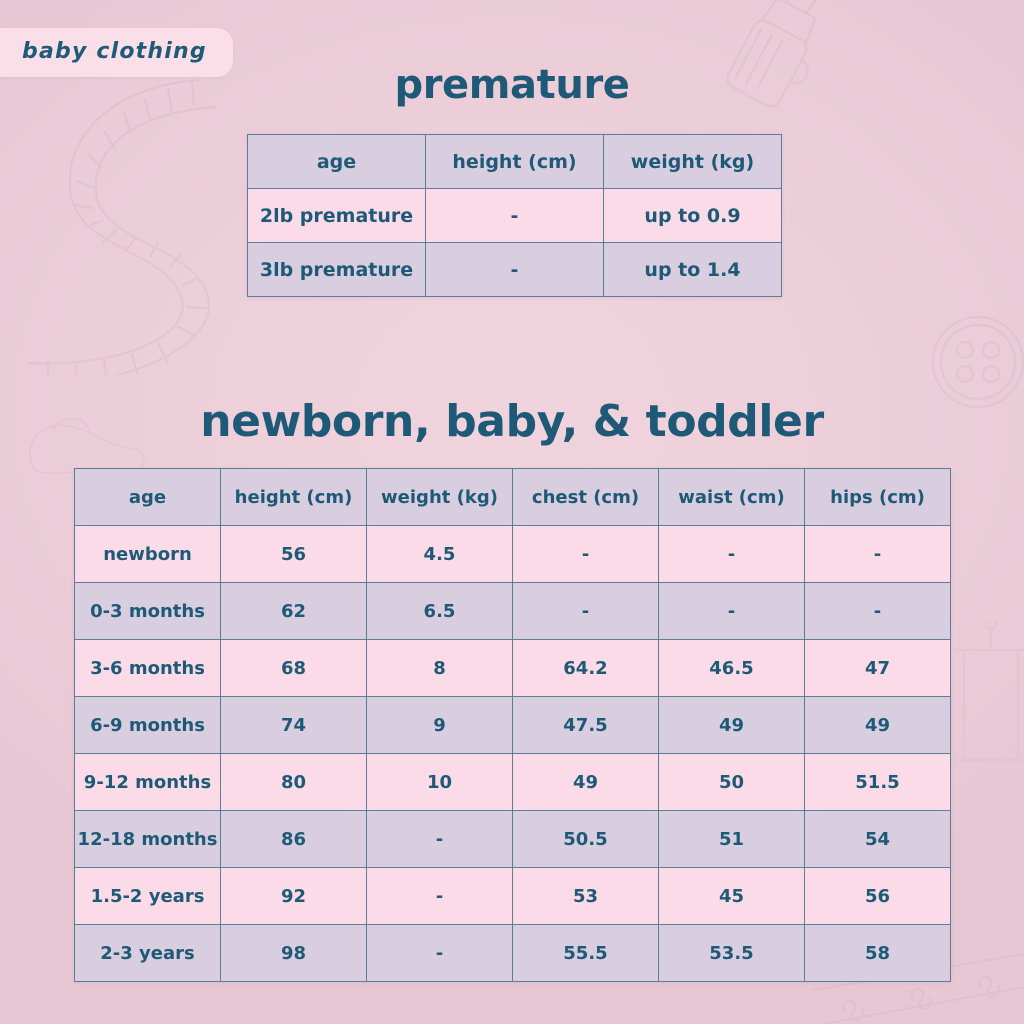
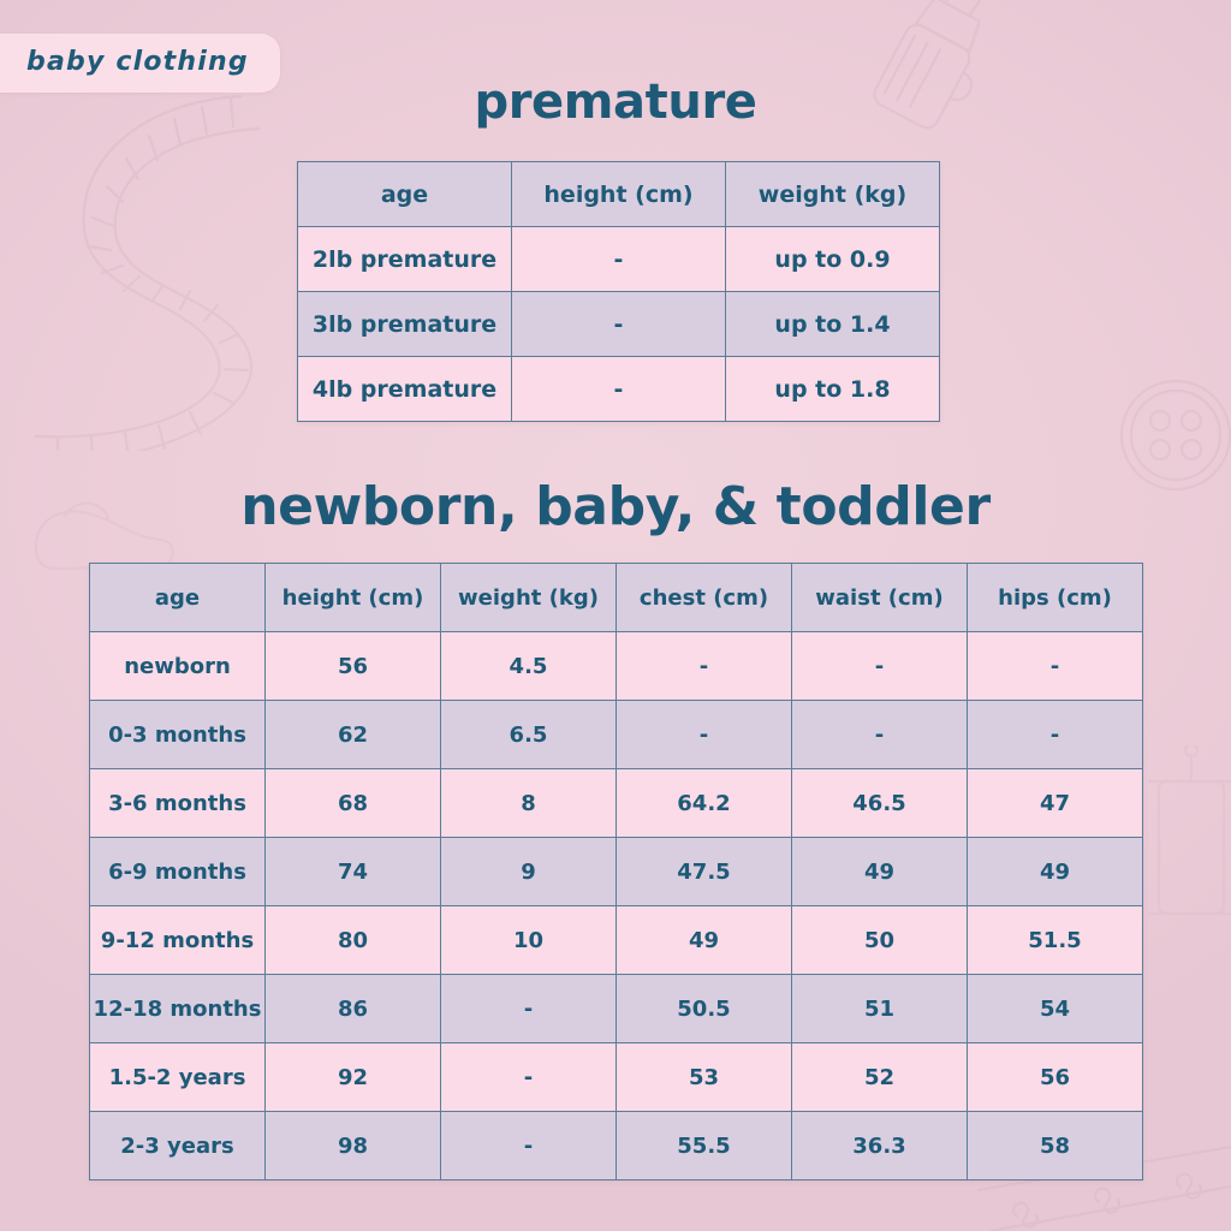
  baby clothing
  premature
  age	height (cm)	weight (kg)
  2lb premature	-	up to 0.9
  3lb premature	-	up to 1.4
+ 4lb premature	-	up to 1.8
  newborn, baby, & toddler
  age	height (cm)	weight (kg)	chest (cm)	waist (cm)	hips (cm)
  newborn	56	4.5	-	-	-
  0-3 months	62	6.5	-	-	-
  3-6 months	68	8	64.2	46.5	47
  6-9 months	74	9	47.5	49	49
  9-12 months	80	10	49	50	51.5
  12-18 months	86	-	50.5	51	54
- 1.5-2 years	92	-	53	45	56
+ 1.5-2 years	92	-	53	52	56
- 2-3 years	98	-	55.5	53.5	58
+ 2-3 years	98	-	55.5	36.3	58
